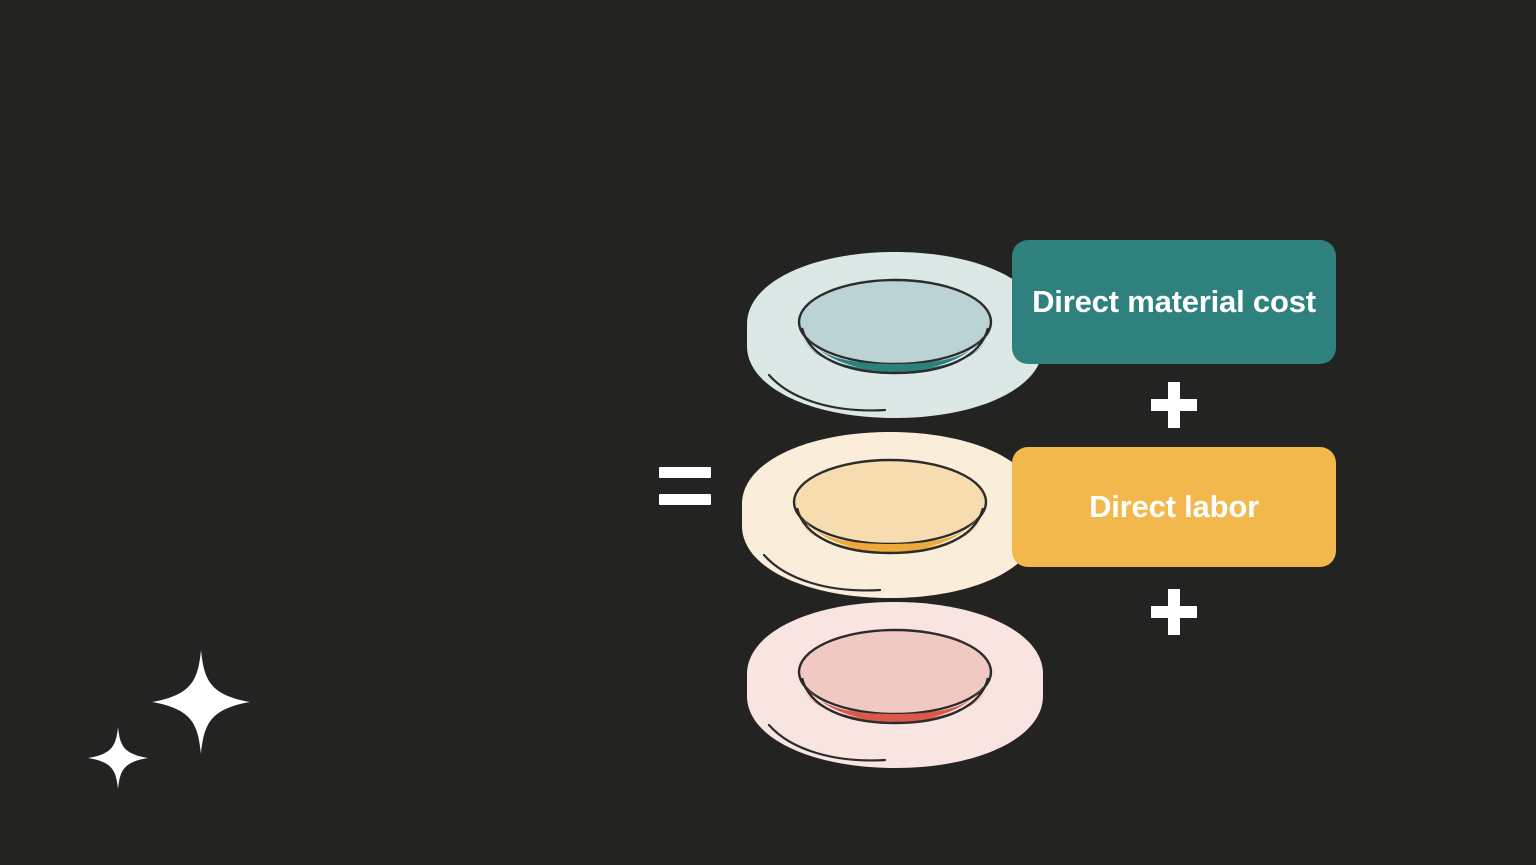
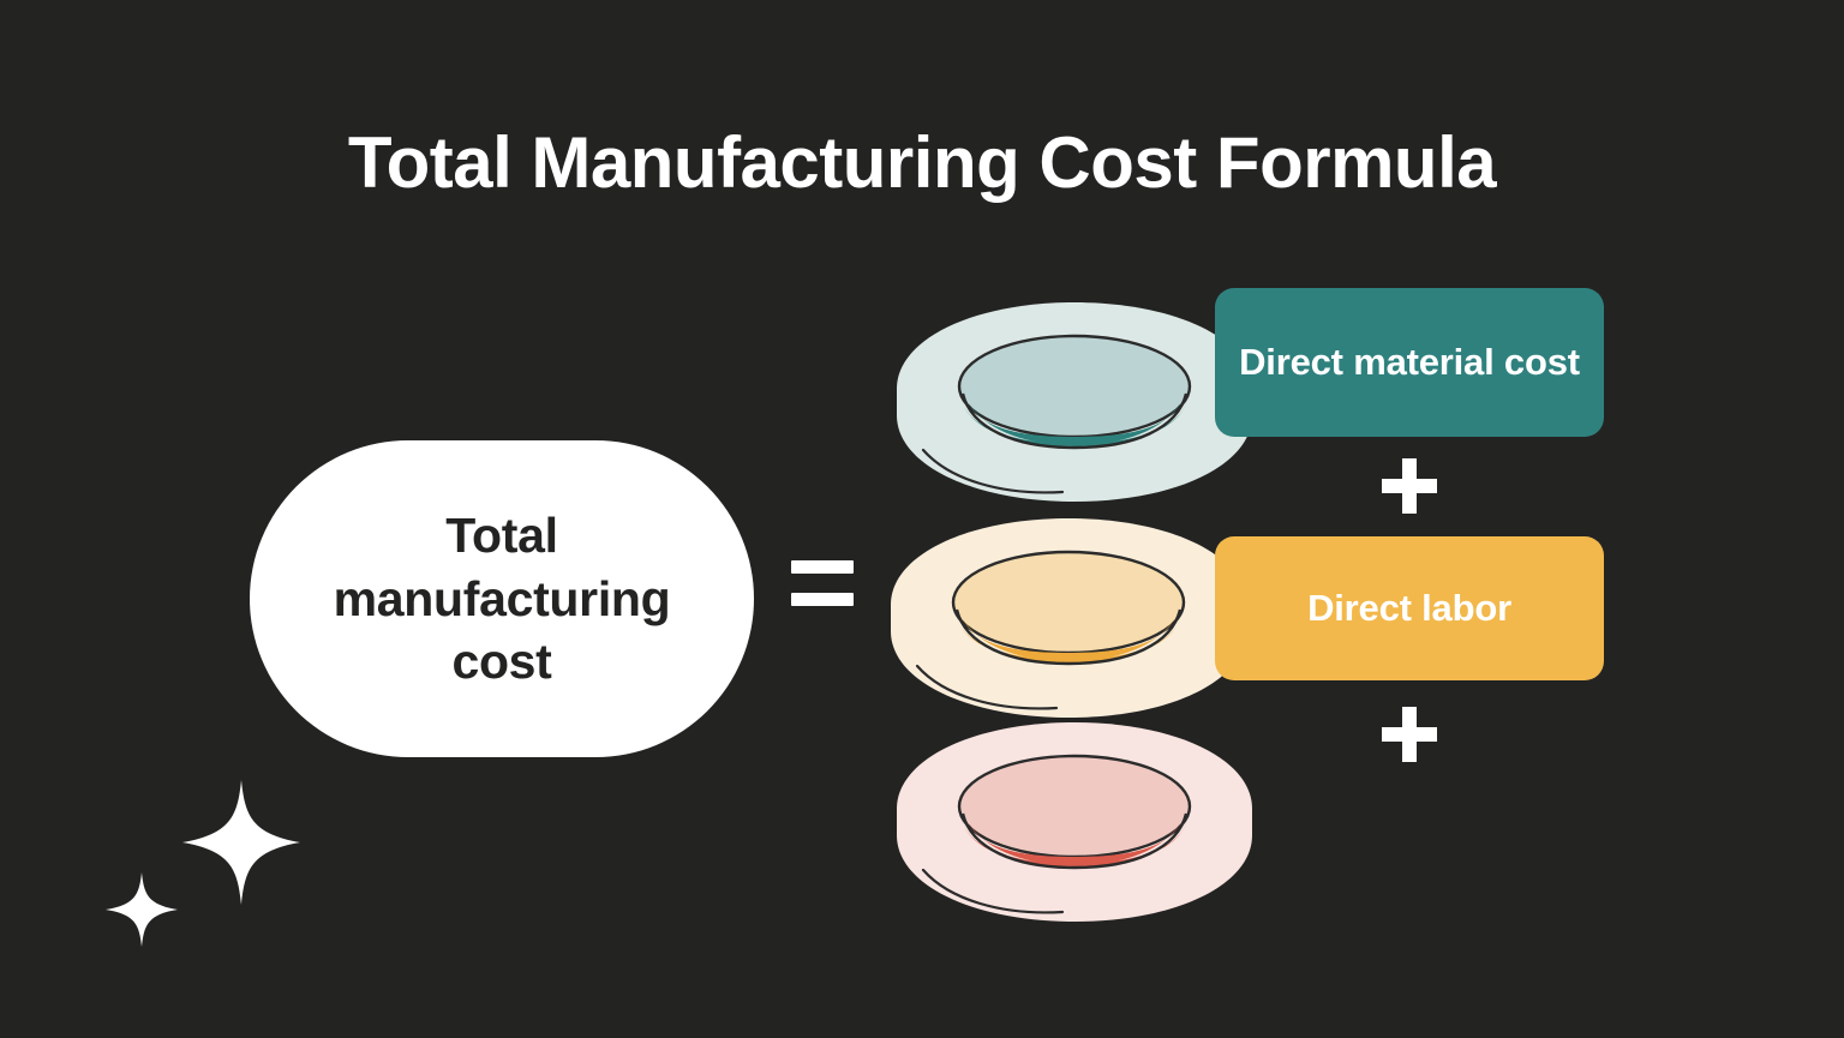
+ Total Manufacturing Cost Formula
+ Total manufacturing cost
  Direct material cost
  Direct labor
